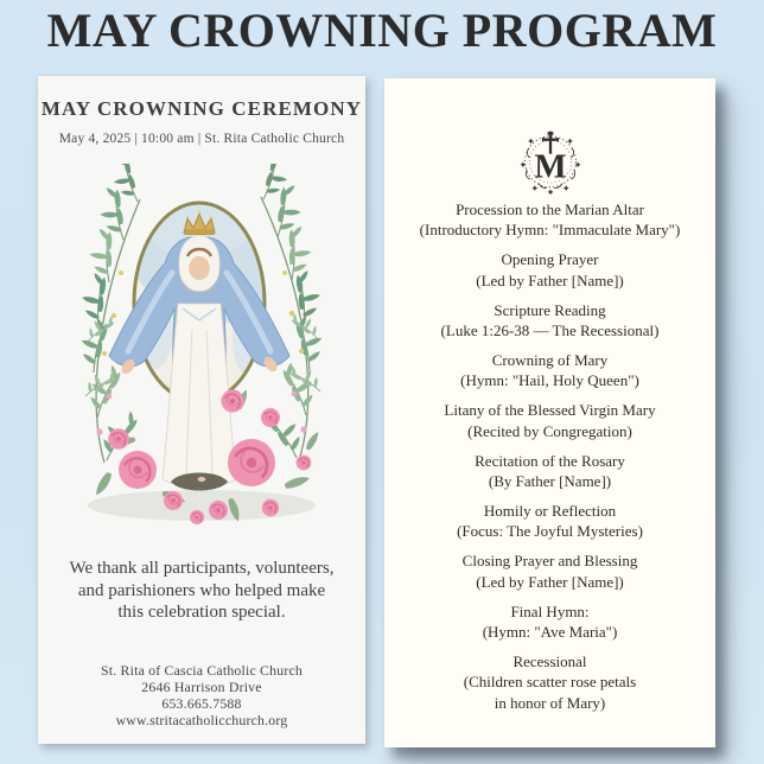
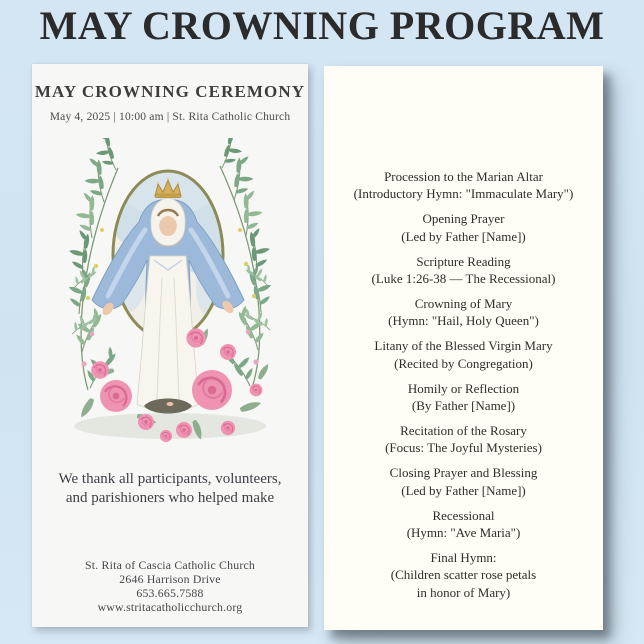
  MAY CROWNING PROGRAM
  MAY CROWNING CEREMONY
  May 4, 2025 | 10:00 am | St. Rita Catholic Church
  We thank all participants, volunteers,
  and parishioners who helped make
- this celebration special.
  St. Rita of Cascia Catholic Church
  2646 Harrison Drive
  653.665.7588
  www.stritacatholicchurch.org
- M
  Procession to the Marian Altar
  (Introductory Hymn: "Immaculate Mary")
  Opening Prayer
  (Led by Father [Name])
  Scripture Reading
  (Luke 1:26-38 — The Recessional)
  Crowning of Mary
  (Hymn: "Hail, Holy Queen")
  Litany of the Blessed Virgin Mary
  (Recited by Congregation)
- Recitation of the Rosary
+ Homily or Reflection
  (By Father [Name])
- Homily or Reflection
+ Recitation of the Rosary
  (Focus: The Joyful Mysteries)
  Closing Prayer and Blessing
  (Led by Father [Name])
- Final Hymn:
+ Recessional
  (Hymn: "Ave Maria")
- Recessional
+ Final Hymn:
  (Children scatter rose petals
  in honor of Mary)
